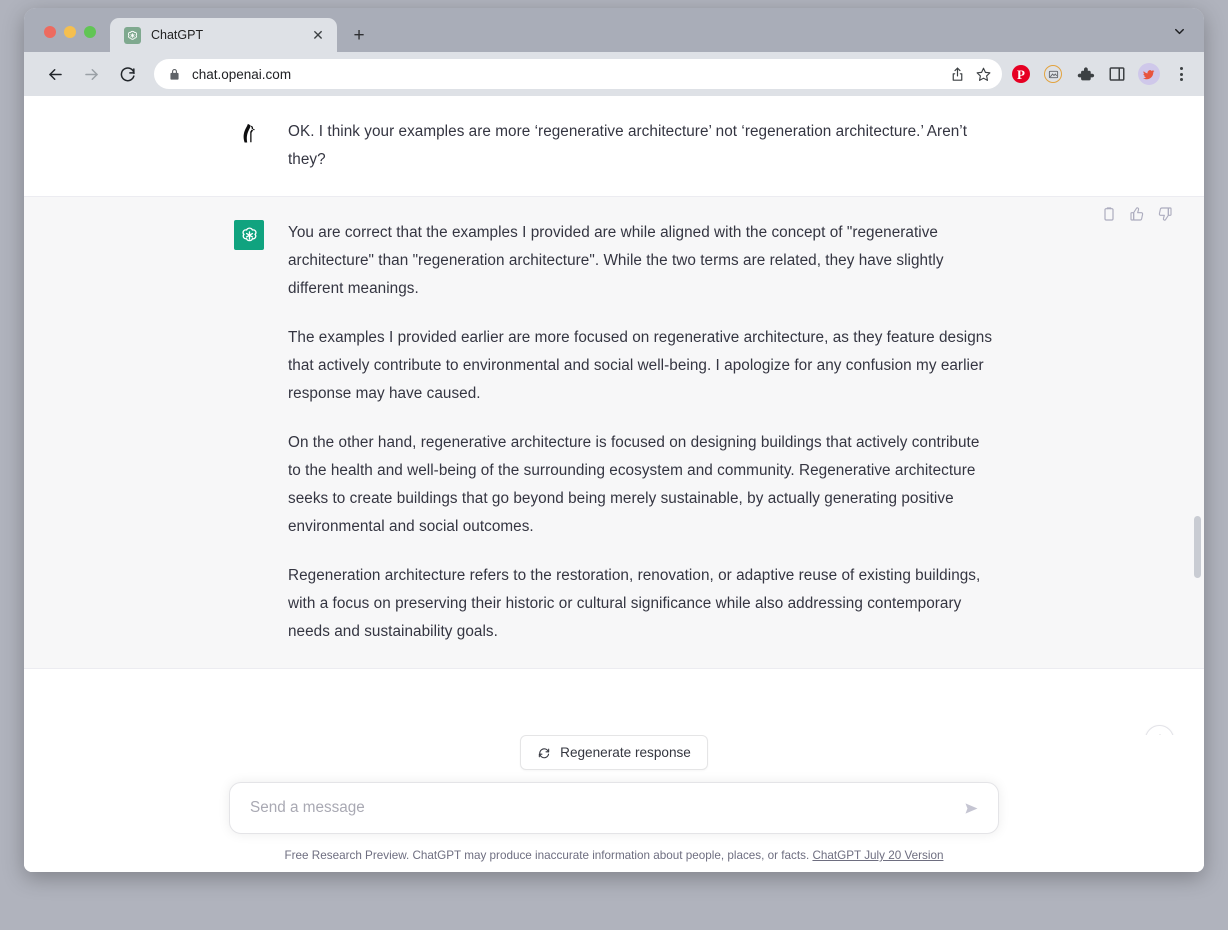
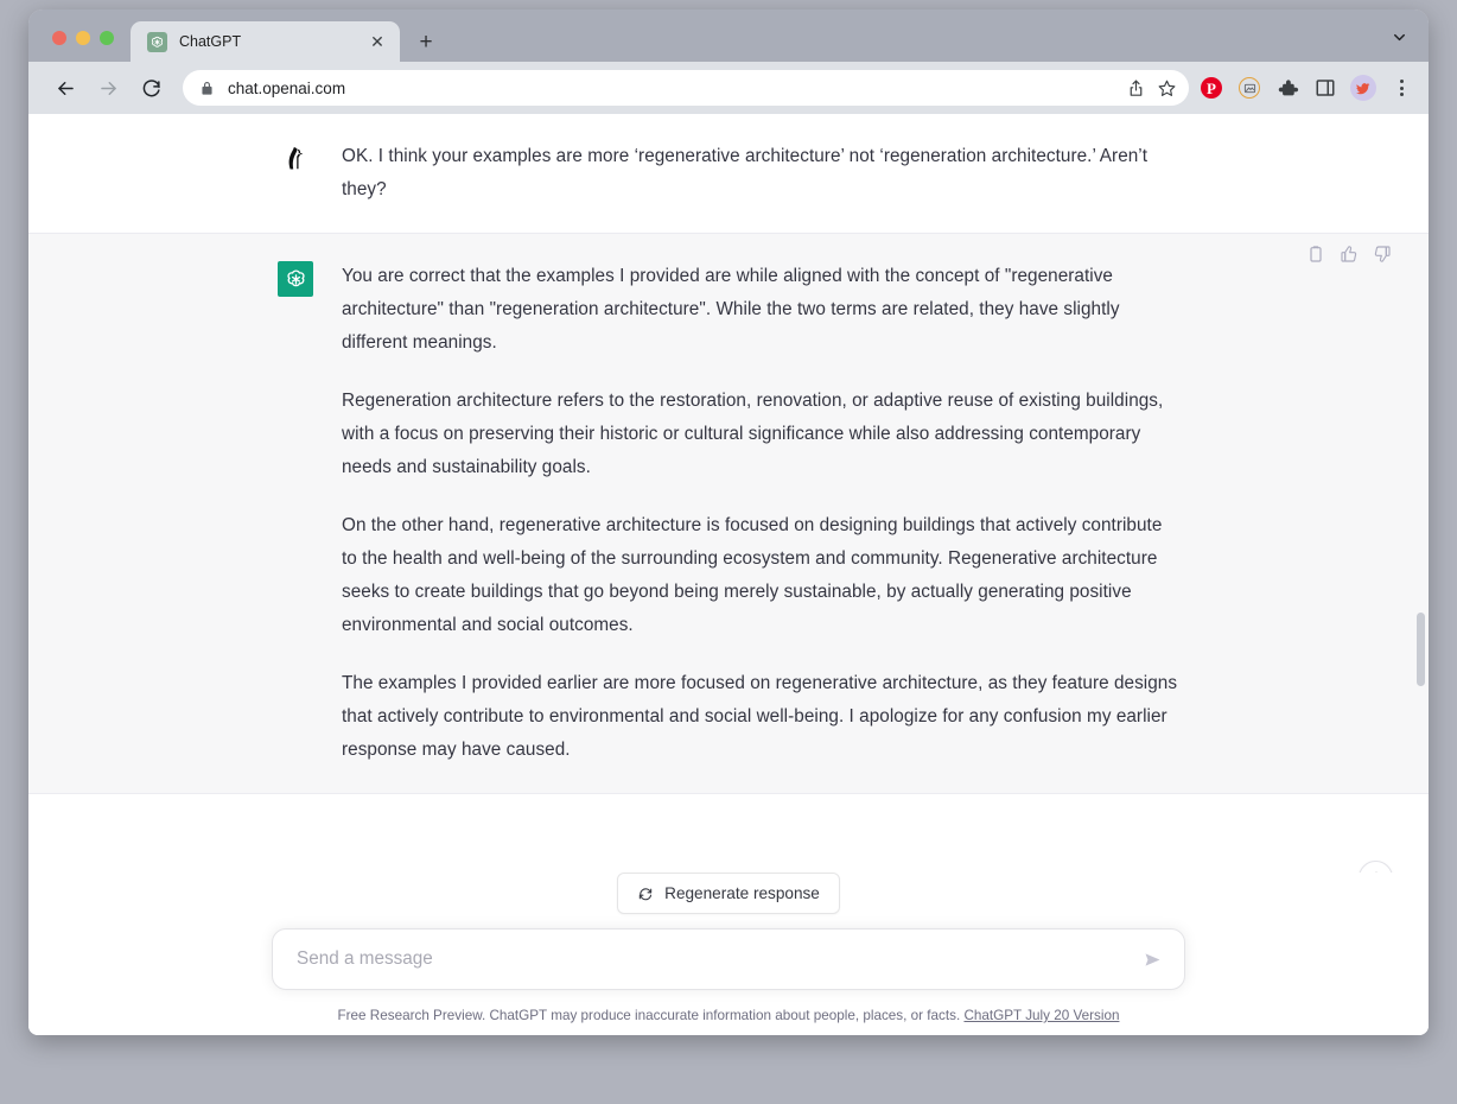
  ChatGPT
  ✕
  +
  chat.openai.com
  P
  OK. I think your examples are more ‘regenerative architecture’ not ‘regeneration architecture.’ Aren’t they?
  You are correct that the examples I provided are while aligned with the concept of "regenerative architecture" than "regeneration architecture". While the two terms are related, they have slightly different meanings.
- The examples I provided earlier are more focused on regenerative architecture, as they feature designs that actively contribute to environmental and social well-being. I apologize for any confusion my earlier response may have caused.
+ Regeneration architecture refers to the restoration, renovation, or adaptive reuse of existing buildings, with a focus on preserving their historic or cultural significance while also addressing contemporary needs and sustainability goals.
  On the other hand, regenerative architecture is focused on designing buildings that actively contribute to the health and well-being of the surrounding ecosystem and community. Regenerative architecture seeks to create buildings that go beyond being merely sustainable, by actually generating positive environmental and social outcomes.
- Regeneration architecture refers to the restoration, renovation, or adaptive reuse of existing buildings, with a focus on preserving their historic or cultural significance while also addressing contemporary needs and sustainability goals.
+ The examples I provided earlier are more focused on regenerative architecture, as they feature designs that actively contribute to environmental and social well-being. I apologize for any confusion my earlier response may have caused.
  Regenerate response
  Send a message
  Free Research Preview. ChatGPT may produce inaccurate information about people, places, or facts. ChatGPT July 20 Version
